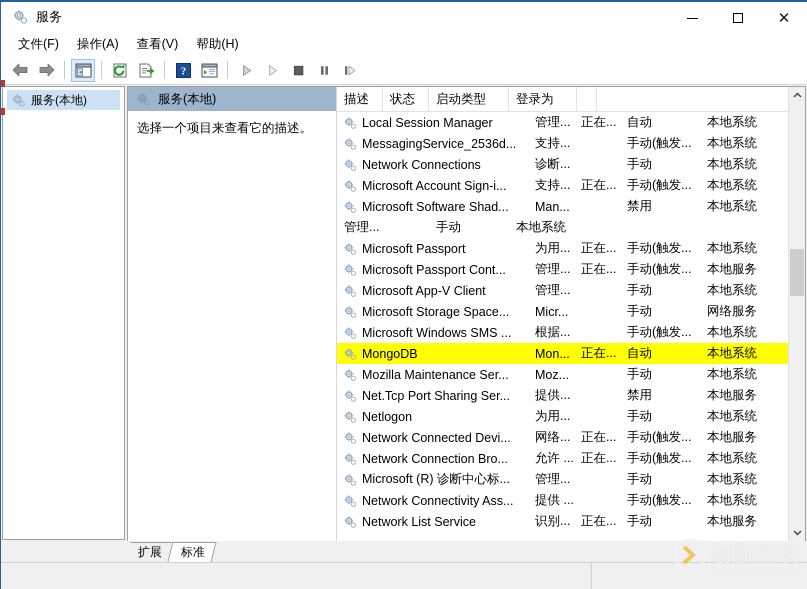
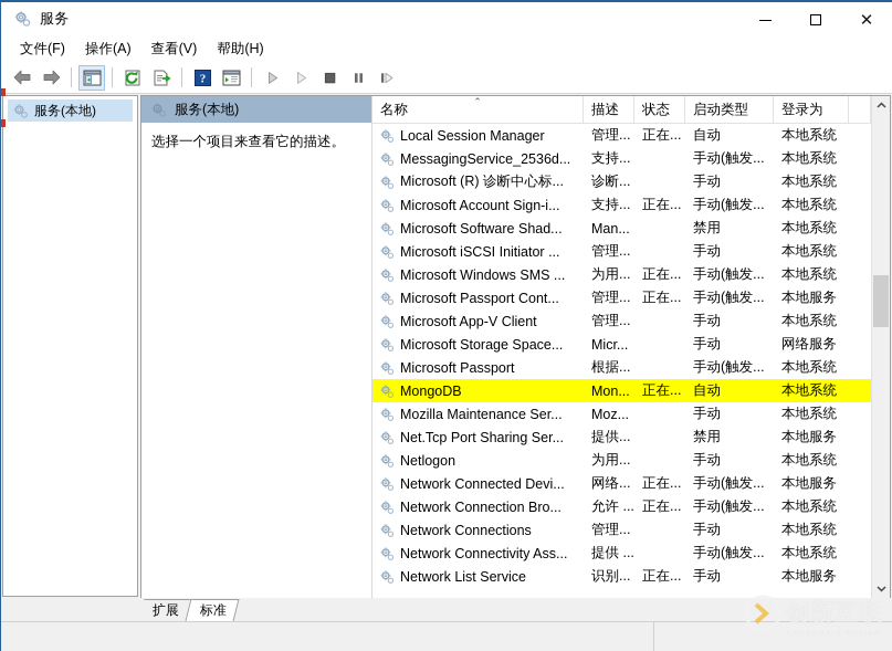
  服务
  ✕
  文件(F)
  操作(A)
  查看(V)
  帮助(H)
  ?
  服务(本地)
  服务(本地)
  选择一个项目来查看它的描述。
+ 名称
+ ⌃
  描述
  状态
  启动类型
  登录为
  Local Session Manager
  管理...
  正在...
  自动
  本地系统
  MessagingService_2536d...
  支持...
  手动(触发...
  本地系统
- Network Connections
+ Microsoft (R) 诊断中心标...
  诊断...
  手动
  本地系统
  Microsoft Account Sign-i...
  支持...
  正在...
  手动(触发...
  本地系统
  Microsoft Software Shad...
  Man...
  禁用
  本地系统
+ Microsoft iSCSI Initiator ...
  管理...
  手动
  本地系统
- Microsoft Passport
+ Microsoft Windows SMS ...
  为用...
  正在...
  手动(触发...
  本地系统
  Microsoft Passport Cont...
  管理...
  正在...
  手动(触发...
  本地服务
  Microsoft App-V Client
  管理...
  手动
  本地系统
  Microsoft Storage Space...
  Micr...
  手动
  网络服务
- Microsoft Windows SMS ...
+ Microsoft Passport
  根据...
  手动(触发...
  本地系统
  MongoDB
  Mon...
  正在...
  自动
  本地系统
  Mozilla Maintenance Ser...
  Moz...
  手动
  本地系统
  Net.Tcp Port Sharing Ser...
  提供...
  禁用
  本地服务
  Netlogon
  为用...
  手动
  本地系统
  Network Connected Devi...
  网络...
  正在...
  手动(触发...
  本地服务
  Network Connection Bro...
  允许 ...
  正在...
  手动(触发...
  本地系统
- Microsoft (R) 诊断中心标...
+ Network Connections
  管理...
  手动
  本地系统
  Network Connectivity Ass...
  提供 ...
  手动(触发...
  本地系统
  Network List Service
  识别...
  正在...
  手动
  本地服务
  创新互联
